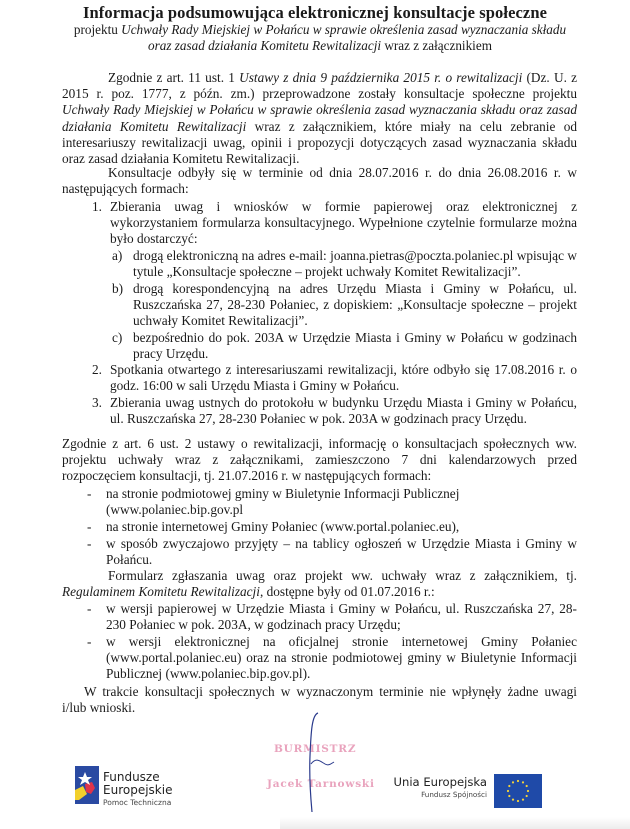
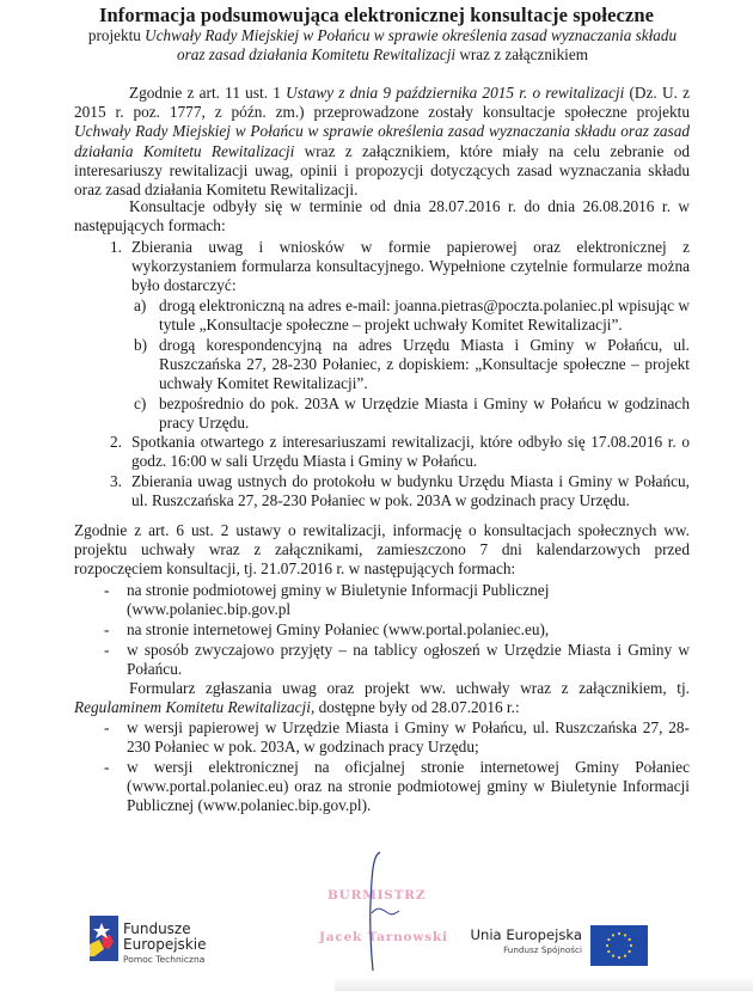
  Informacja podsumowująca elektronicznej konsultacje społeczne
  projektu Uchwały Rady Miejskiej w Połańcu w sprawie określenia zasad wyznaczania składu
  oraz zasad działania Komitetu Rewitalizacji wraz z załącznikiem
  Zgodnie z art. 11 ust. 1 Ustawy z dnia 9 października 2015 r. o rewitalizacji (Dz. U. z 2015 r. poz. 1777, z późn. zm.) przeprowadzone zostały konsultacje społeczne projektu Uchwały Rady Miejskiej w Połańcu w sprawie określenia zasad wyznaczania składu oraz zasad działania Komitetu Rewitalizacji wraz z załącznikiem, które miały na celu zebranie od interesariuszy rewitalizacji uwag, opinii i propozycji dotyczących zasad wyznaczania składu oraz zasad działania Komitetu Rewitalizacji.
  Konsultacje odbyły się w terminie od dnia 28.07.2016 r. do dnia 26.08.2016 r. w następujących formach:
  1.
  Zbierania uwag i wniosków w formie papierowej oraz elektronicznej z wykorzystaniem formularza konsultacyjnego. Wypełnione czytelnie formularze można było dostarczyć:
  a)
  drogą elektroniczną na adres e-mail: joanna.pietras@poczta.polaniec.pl wpisując w tytule „Konsultacje społeczne – projekt uchwały Komitet Rewitalizacji”.
  b)
  drogą korespondencyjną na adres Urzędu Miasta i Gminy w Połańcu, ul. Ruszczańska 27, 28-230 Połaniec, z dopiskiem: „Konsultacje społeczne – projekt uchwały Komitet Rewitalizacji”.
  c)
  bezpośrednio do pok. 203A w Urzędzie Miasta i Gminy w Połańcu w godzinach pracy Urzędu.
  2.
  Spotkania otwartego z interesariuszami rewitalizacji, które odbyło się 17.08.2016 r. o godz. 16:00 w sali Urzędu Miasta i Gminy w Połańcu.
  3.
  Zbierania uwag ustnych do protokołu w budynku Urzędu Miasta i Gminy w Połańcu, ul. Ruszczańska 27, 28-230 Połaniec w pok. 203A w godzinach pracy Urzędu.
  Zgodnie z art. 6 ust. 2 ustawy o rewitalizacji, informację o konsultacjach społecznych ww. projektu uchwały wraz z załącznikami, zamieszczono 7 dni kalendarzowych przed rozpoczęciem konsultacji, tj. 21.07.2016 r. w następujących formach:
  -
  na stronie podmiotowej gminy w Biuletynie Informacji Publicznej (www.polaniec.bip.gov.pl
  -
  na stronie internetowej Gminy Połaniec (www.portal.polaniec.eu),
  -
  w sposób zwyczajowo przyjęty – na tablicy ogłoszeń w Urzędzie Miasta i Gminy w Połańcu.
- Formularz zgłaszania uwag oraz projekt ww. uchwały wraz z załącznikiem, tj. Regulaminem Komitetu Rewitalizacji, dostępne były od 01.07.2016 r.:
+ Formularz zgłaszania uwag oraz projekt ww. uchwały wraz z załącznikiem, tj. Regulaminem Komitetu Rewitalizacji, dostępne były od 28.07.2016 r.:
  -
  w wersji papierowej w Urzędzie Miasta i Gminy w Połańcu, ul. Ruszczańska 27, 28-230 Połaniec w pok. 203A, w godzinach pracy Urzędu;
  -
  w wersji elektronicznej na oficjalnej stronie internetowej Gminy Połaniec (www.portal.polaniec.eu) oraz na stronie podmiotowej gminy w Biuletynie Informacji Publicznej (www.polaniec.bip.gov.pl).
- W trakcie konsultacji społecznych w wyznaczonym terminie nie wpłynęły żadne uwagi i/lub wnioski.
  BURMISTRZ
  Jacek Tarnowski
  Fundusze
  Europejskie
  Pomoc Techniczna
  Unia Europejska
  Fundusz Spójności
